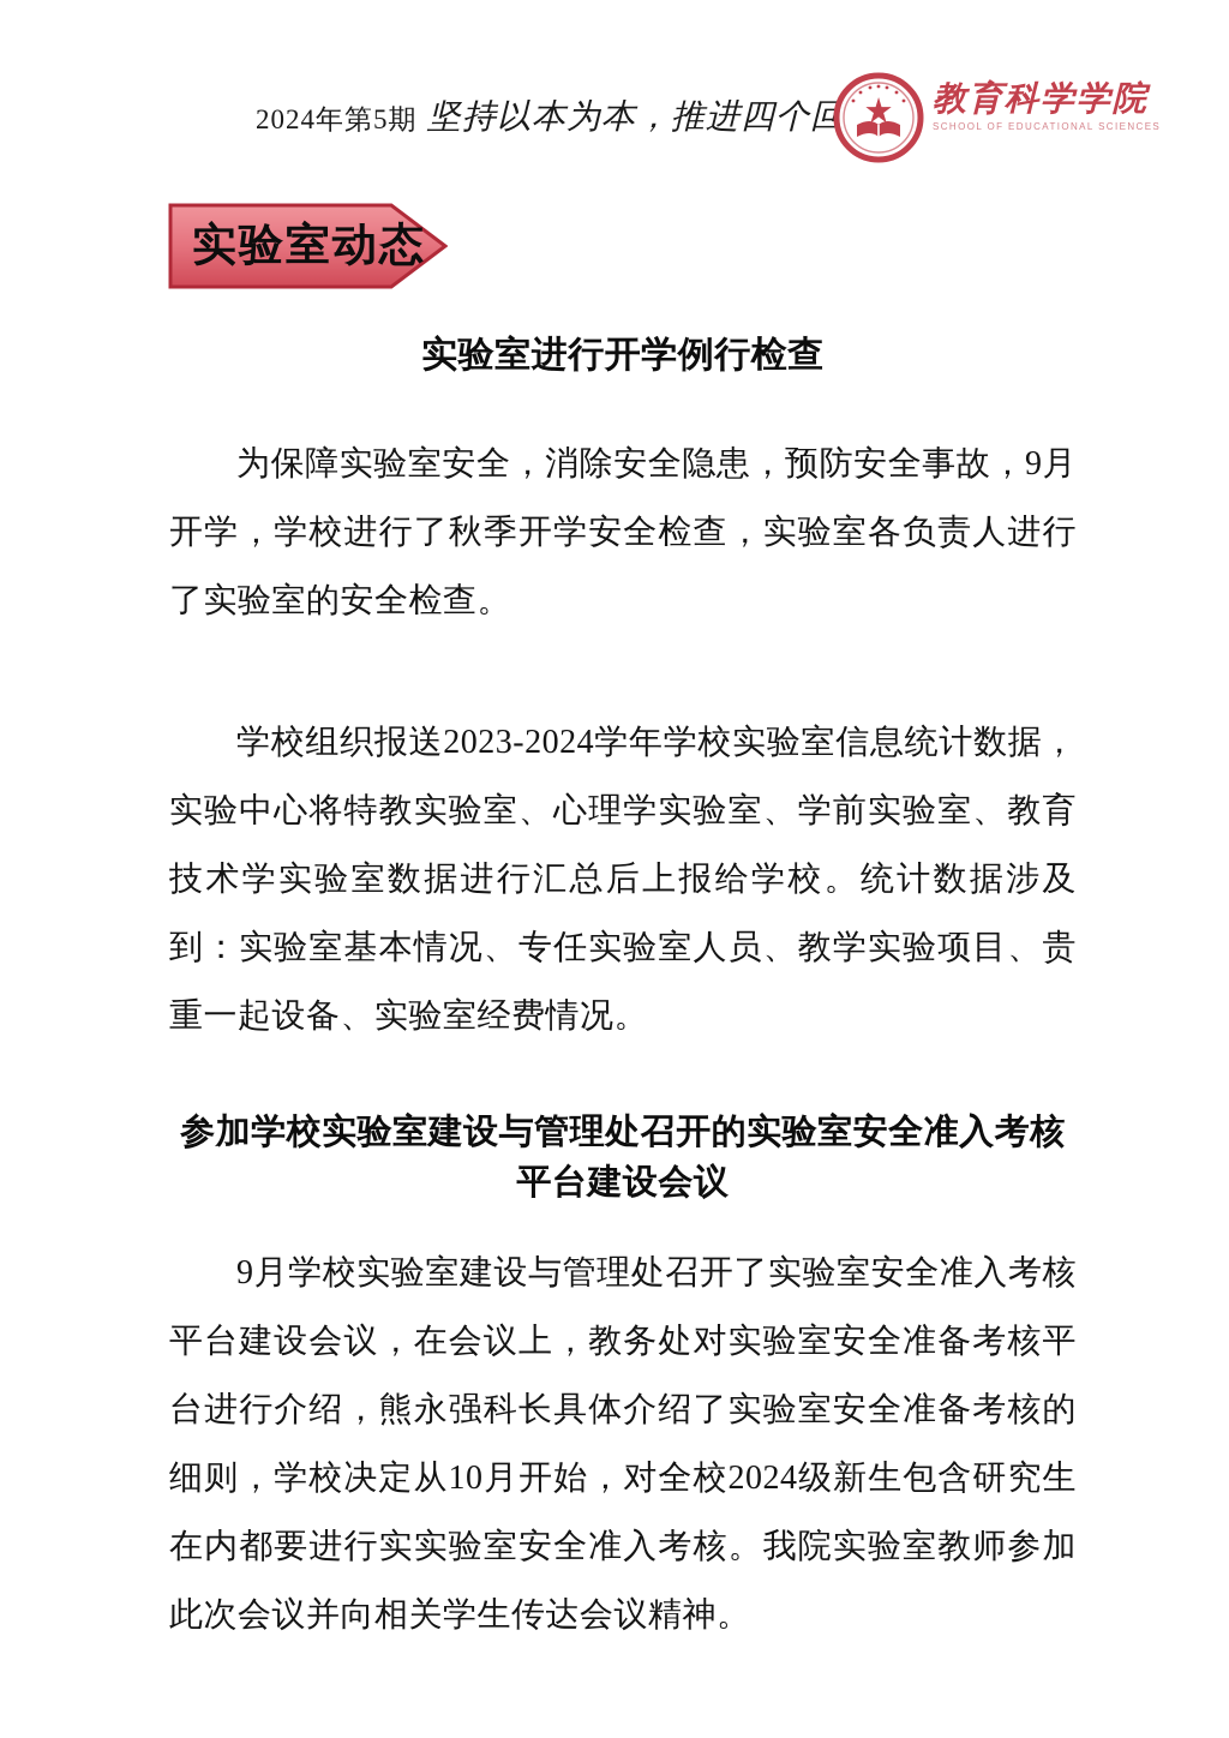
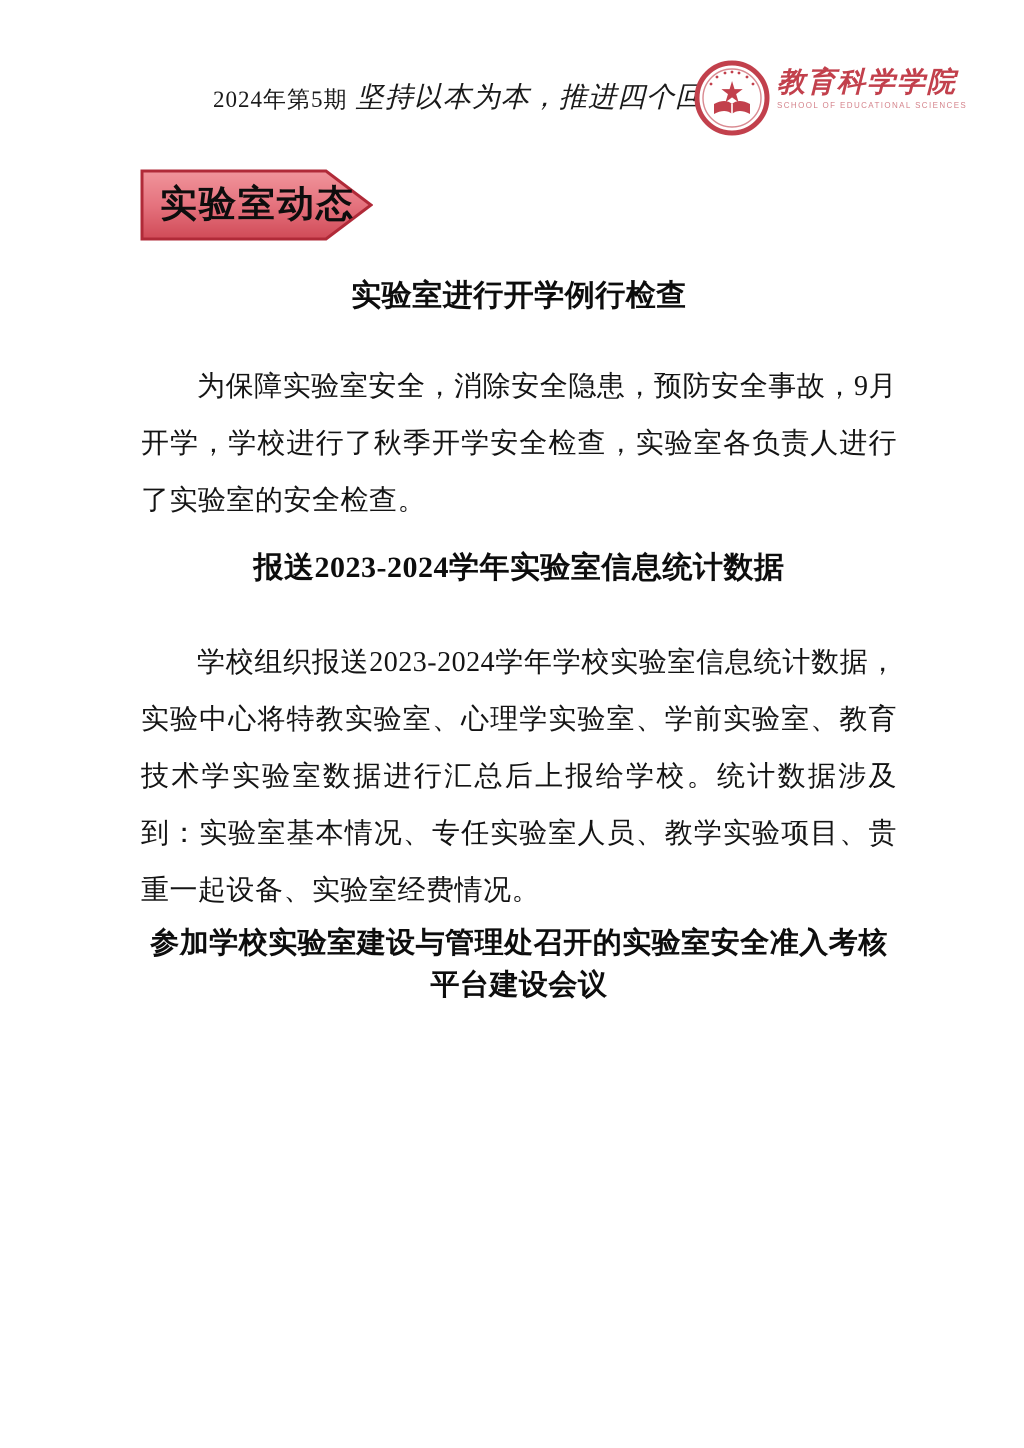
  2024年第5期
  坚持以本为本，推进四个回
  教育科学学院
  SCHOOL OF EDUCATIONAL SCIENCES
  实验室动态
  实验室进行开学例行检查
  为保障实验室安全，消除安全隐患，预防安全事故，9月开学，学校进行了秋季开学安全检查，实验室各负责人进行了实验室的安全检查。
+ 报送2023-2024学年实验室信息统计数据
  学校组织报送2023-2024学年学校实验室信息统计数据，实验中心将特教实验室、心理学实验室、学前实验室、教育技术学实验室数据进行汇总后上报给学校。统计数据涉及到：实验室基本情况、专任实验室人员、教学实验项目、贵重一起设备、实验室经费情况。
  参加学校实验室建设与管理处召开的实验室安全准入考核平台建设会议
- 9月学校实验室建设与管理处召开了实验室安全准入考核平台建设会议，在会议上，教务处对实验室安全准备考核平台进行介绍，熊永强科长具体介绍了实验室安全准备考核的细则，学校决定从10月开始，对全校2024级新生包含研究生在内都要进行实实验室安全准入考核。我院实验室教师参加此次会议并向相关学生传达会议精神。
